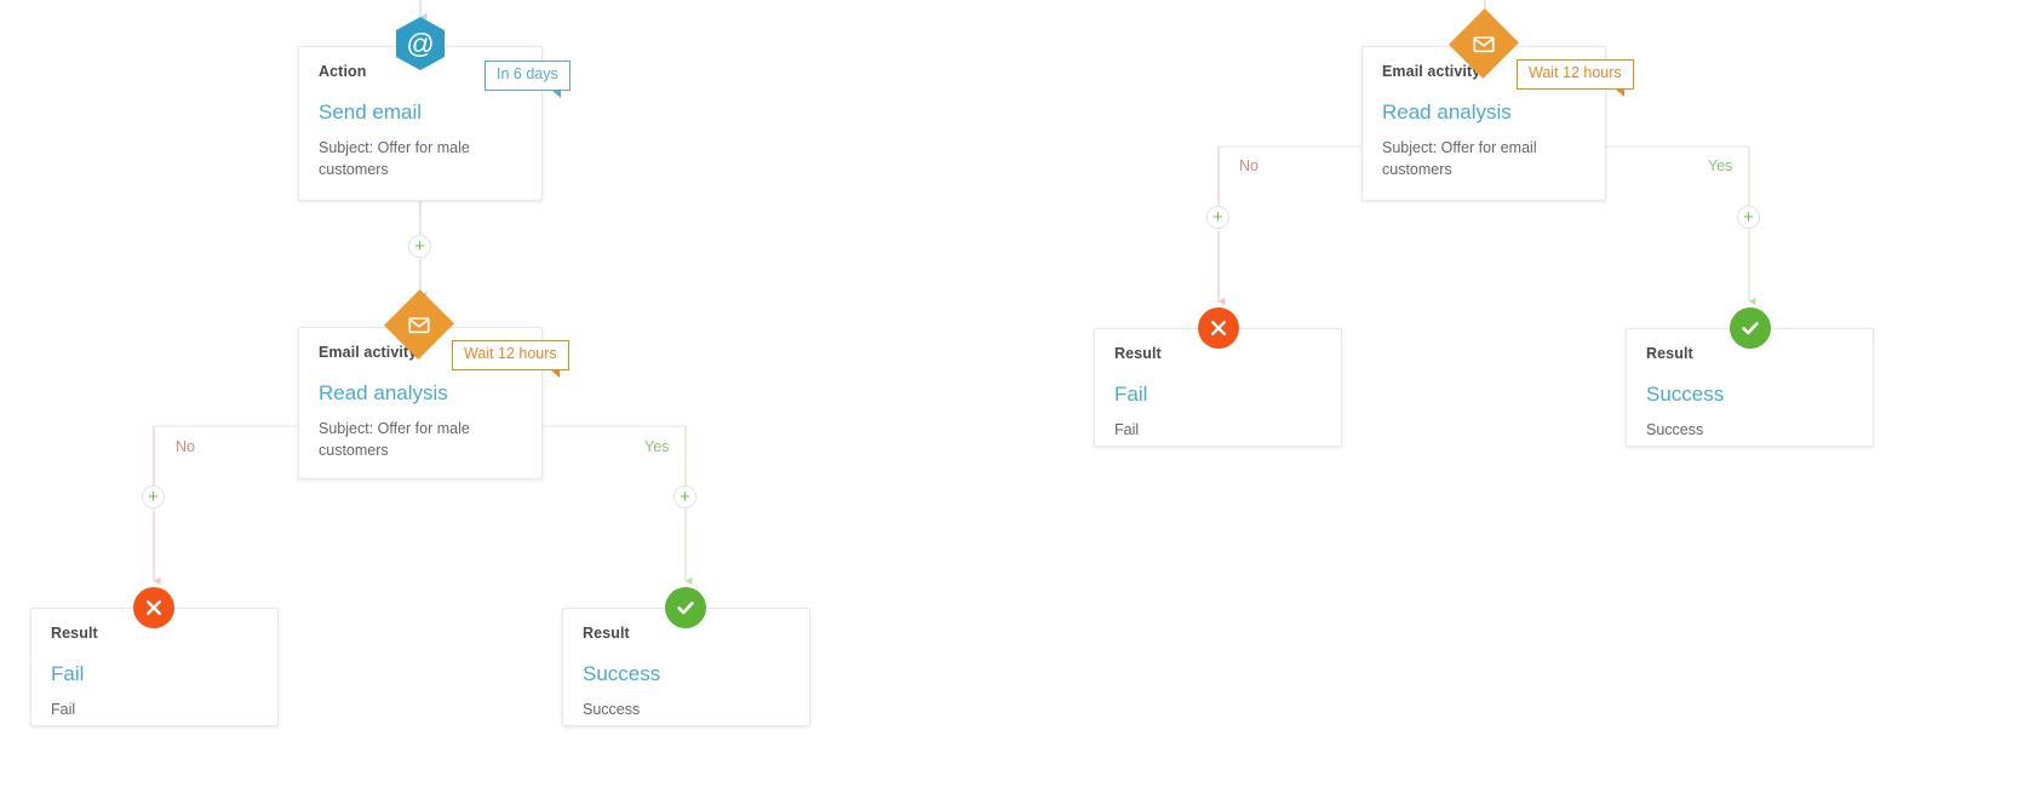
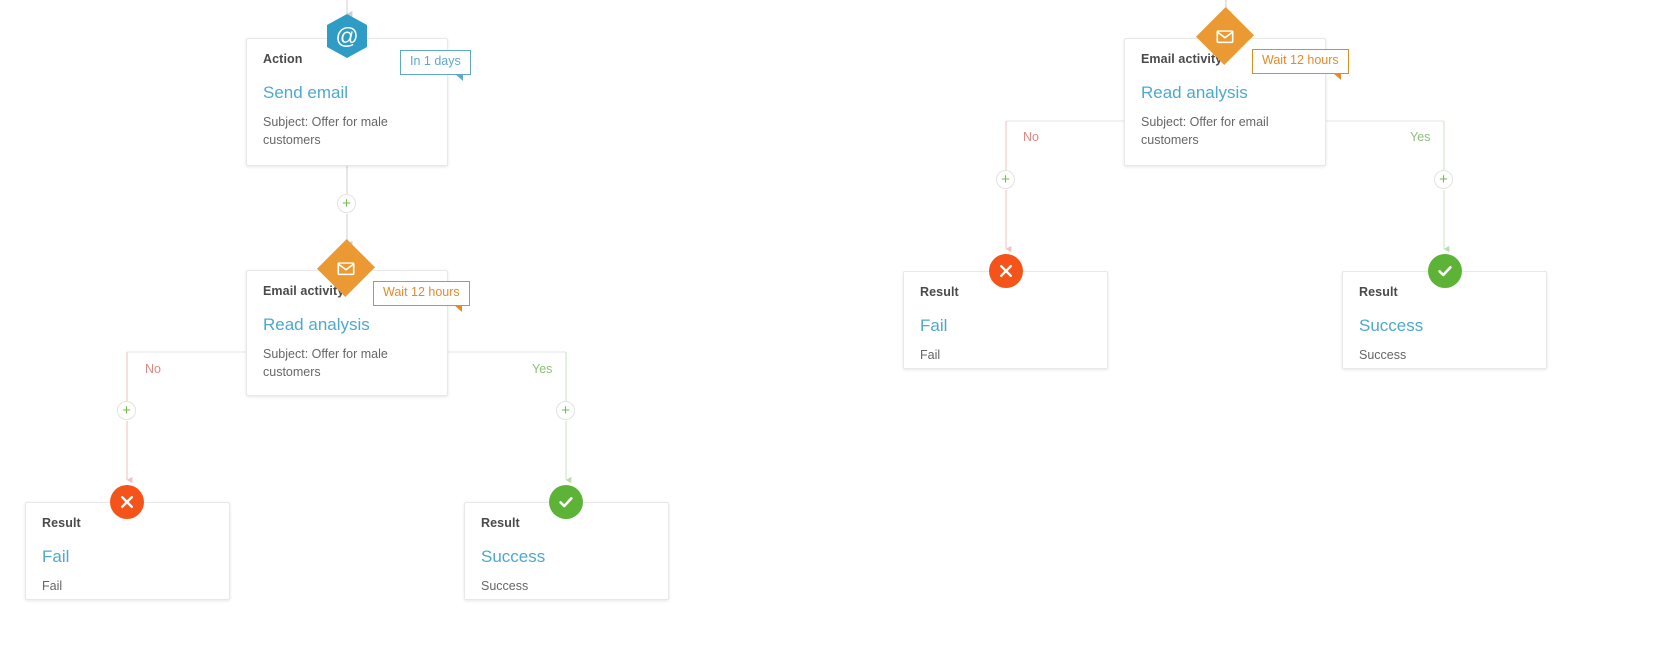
  Action
  Send email
  Subject: Offer for male customers
  @
- In 6 days
+ In 1 days
  +
  Email activit
  Read analysis
  Subject: Offer for male customers
  Wait 12 hours
  No
  Yes
  +
  +
  Result
  Fail
  Fail
  Result
  Success
  Success
  Email activit
  Read analysis
  Subject: Offer for email customers
  Wait 12 hours
  No
  Yes
  +
  +
  Result
  Fail
  Fail
  Result
  Success
  Success
